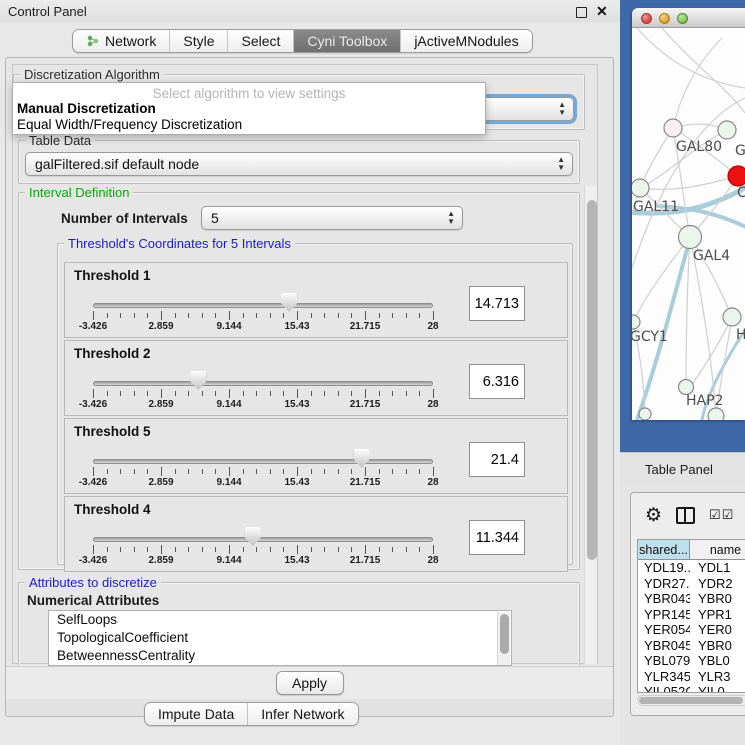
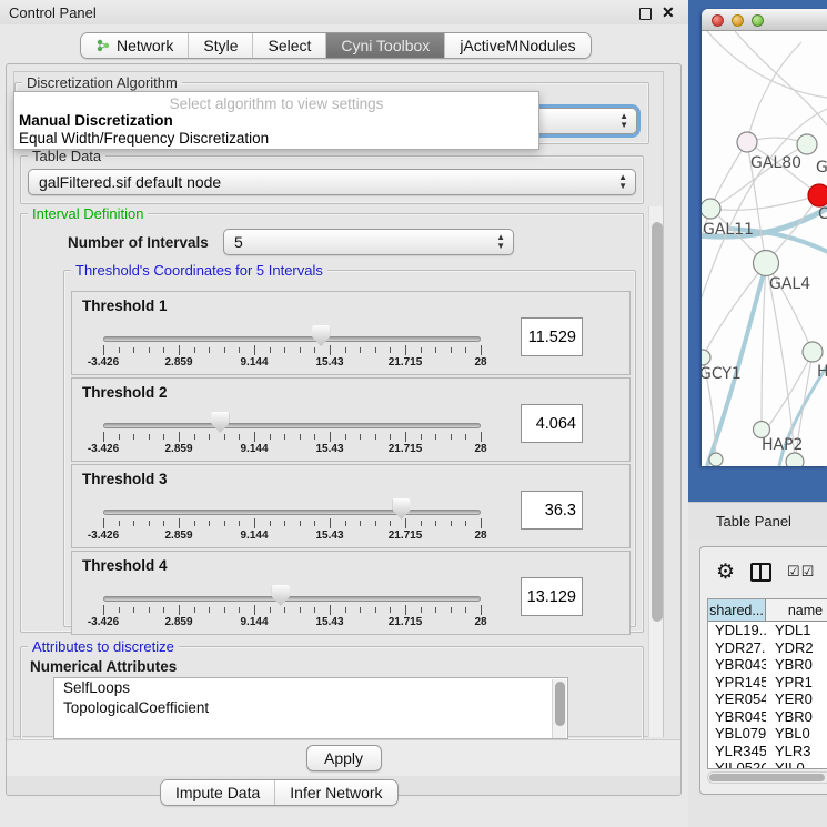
  Control Panel
  ✕
  Network
  Style
  Select
  Cyni Toolbox
  jActiveMNodules
  Discretization Algorithm
  ▲
  ▼
  Select algorithm to view settings
  Manual Discretization
  Equal Width/Frequency Discretization
  Table Data
  galFiltered.sif default node
  ▲
  ▼
  Interval Definition
  Number of Intervals
  5
  ▲
  ▼
  Threshold's Coordinates for 5 Intervals
  Threshold 1
  -3.426
  2.859
  9.144
  15.43
  21.715
  28
- 14.713
+ 11.529
  Threshold 2
  -3.426
  2.859
  9.144
  15.43
  21.715
  28
- 6.316
+ 4.064
- Threshold 5
+ Threshold 3
  -3.426
  2.859
  9.144
  15.43
  21.715
  28
- 21.4
+ 36.3
  Threshold 4
  -3.426
  2.859
  9.144
  15.43
  21.715
  28
- 11.344
+ 13.129
  Attributes to discretize
  Numerical Attributes
  SelfLoops
  TopologicalCoefficient
- BetweennessCentrality
  Apply
  Impute Data
  Infer Network
  GAL80
  C
  GAL11
  GAL4
  GCY1
  H
  HAP2
  Table Panel
  ⚙
  ☑☑
  shared...
  name
  YDL19..
  YDL1
  YDR27.
  YDR2
  YBR043
  YBR0
  YPR145
  YPR1
  YER054
  YER0
  YBR045
  YBR0
  YBL079
  YBL0
  YLR345
  YLR3
  YIL052C
  YIL0
